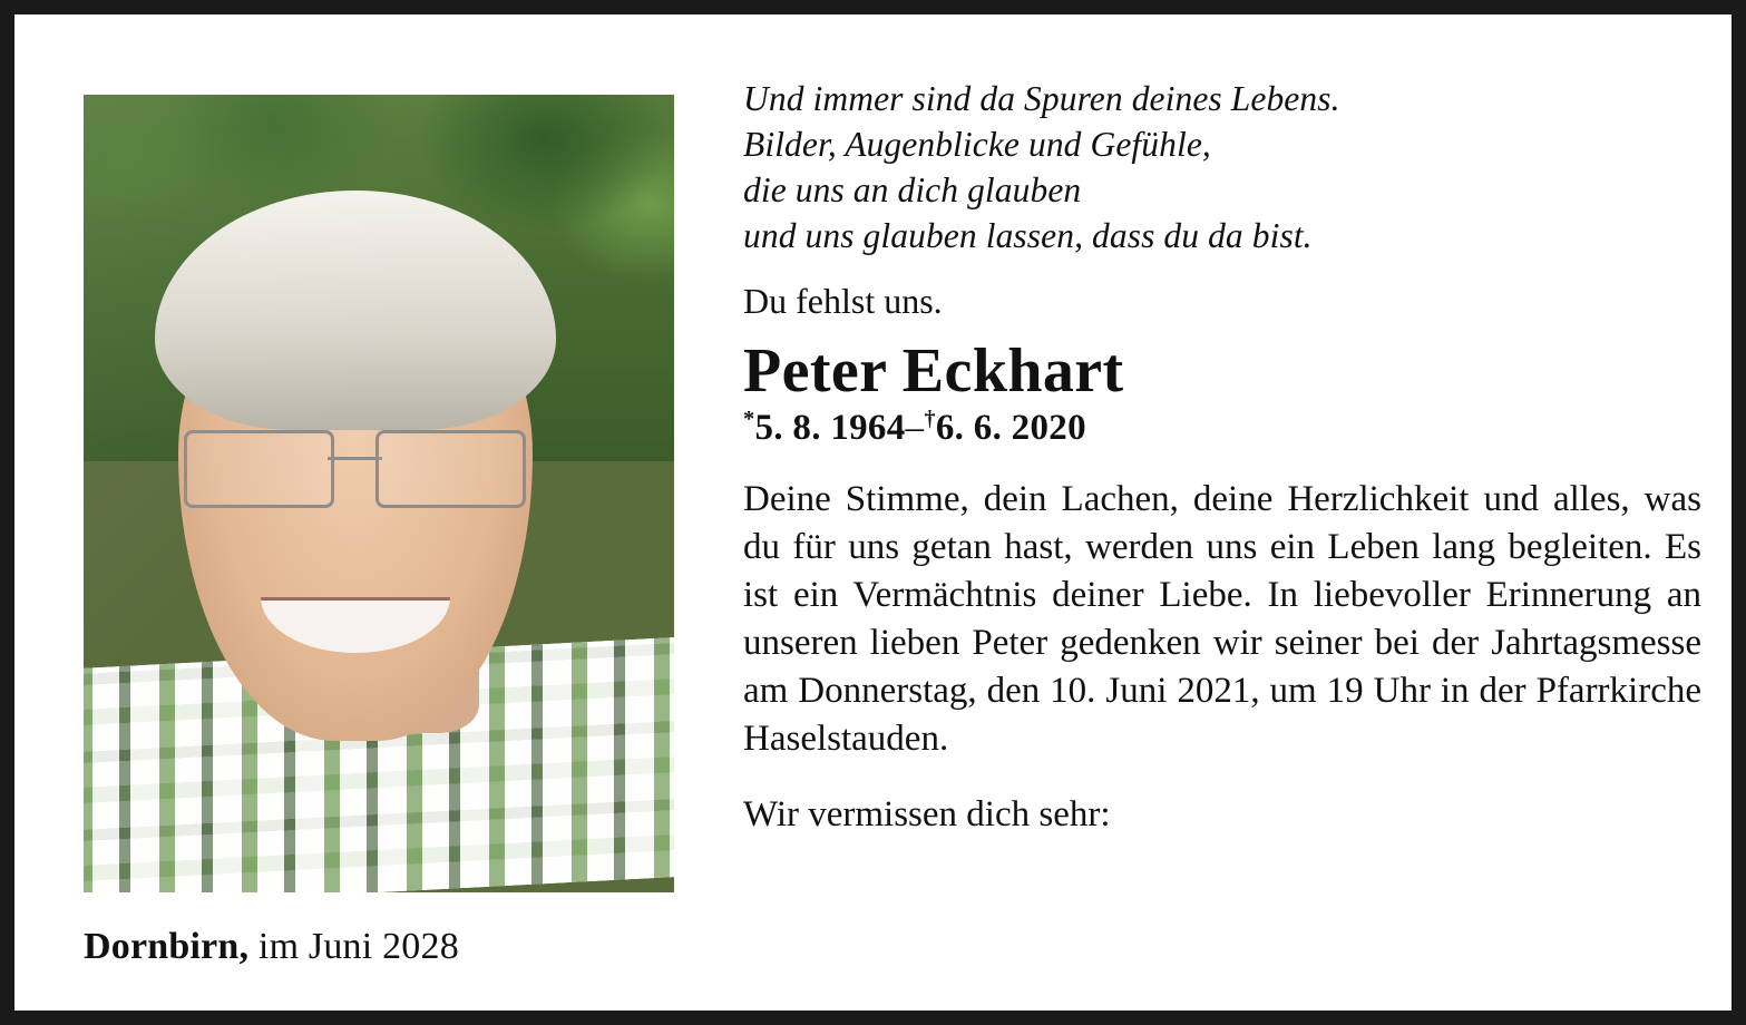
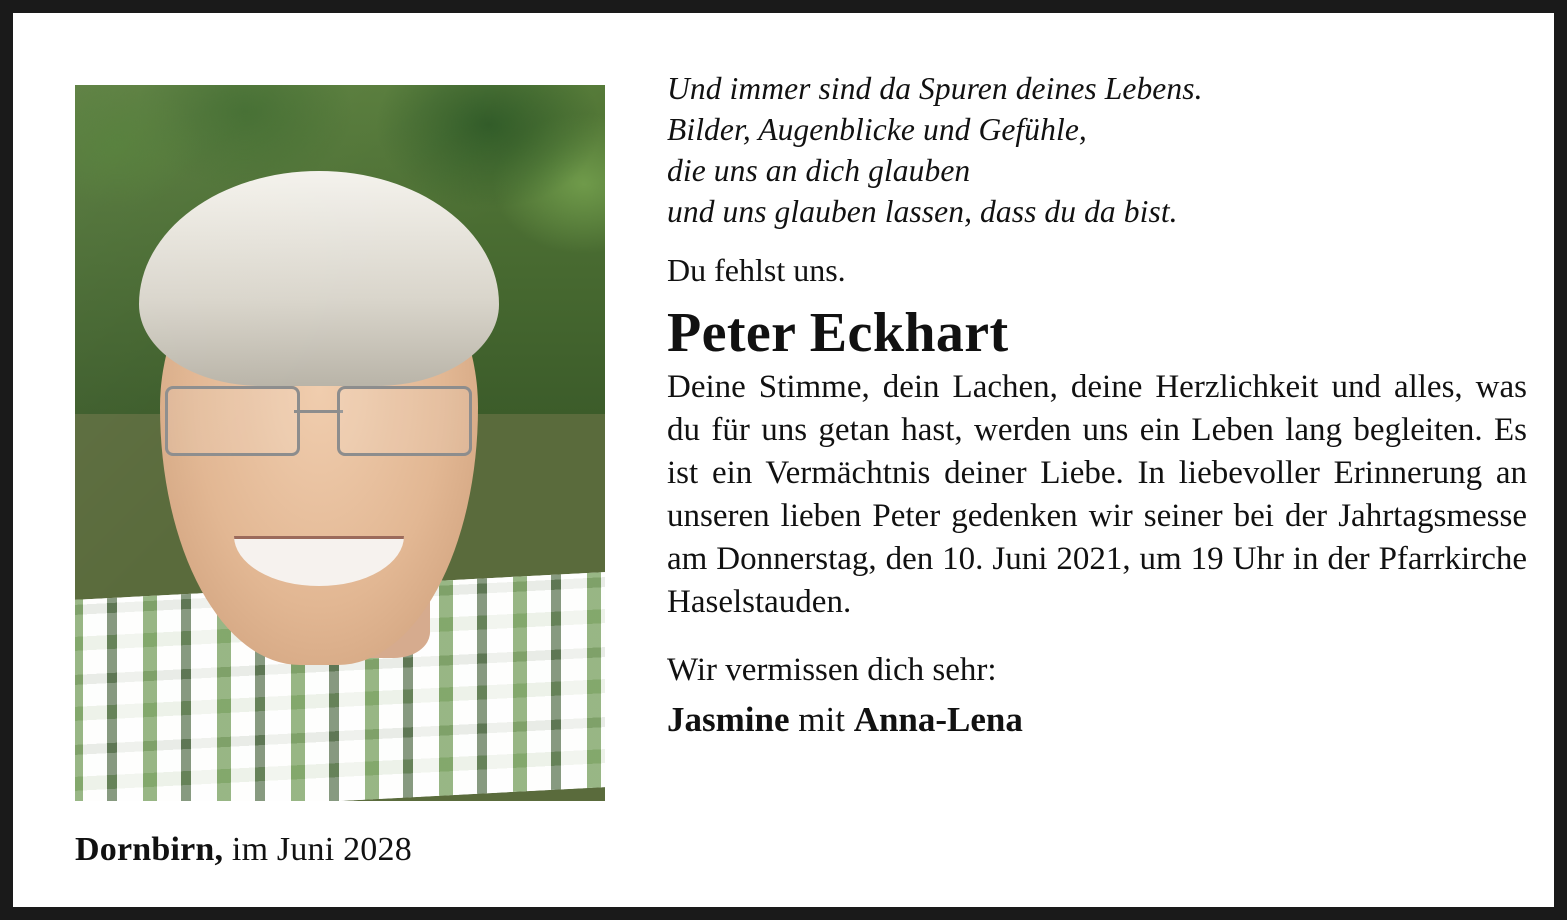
  Dornbirn, im Juni 2028
  Und immer sind da Spuren deines Lebens.
  Bilder, Augenblicke und Gefühle,
  die uns an dich glauben
  und uns glauben lassen, dass du da bist.
  Du fehlst uns.
  Peter Eckhart
- *5. 8. 1964–†6. 6. 2020
  Deine Stimme, dein Lachen, deine Herzlichkeit und alles, was du für uns getan hast, werden uns ein Leben lang begleiten. Es ist ein Vermächtnis deiner Liebe. In liebevoller Erinnerung an unseren lieben Peter gedenken wir seiner bei der Jahrtagsmesse am Donnerstag, den 10. Juni 2021, um 19 Uhr in der Pfarrkirche Haselstauden.
  Wir vermissen dich sehr:
+ Jasmine mit Anna-Lena
